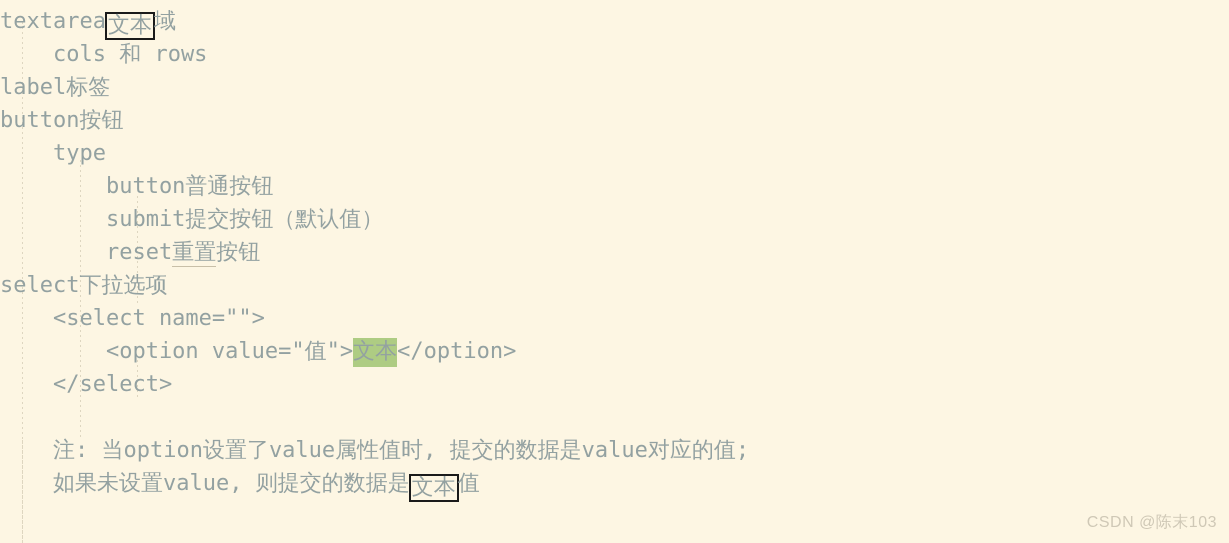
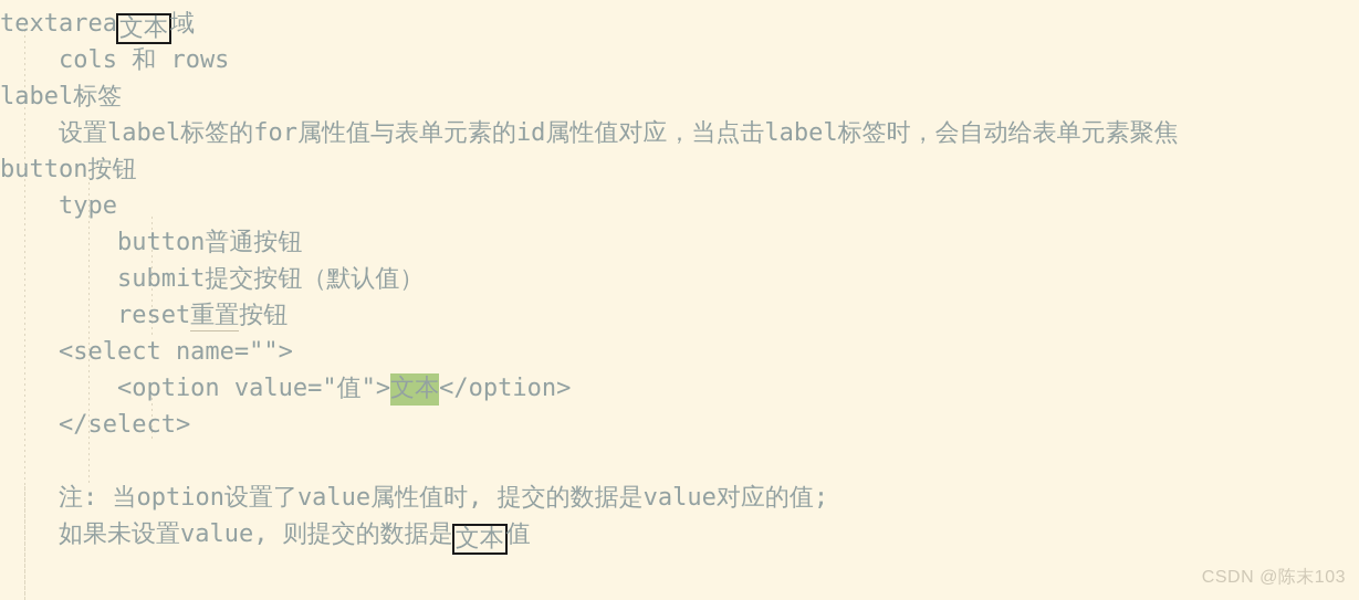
  textarea文本域
  cols 和 rows
  label标签
+ 设置label标签的for属性值与表单元素的id属性值对应，当点击label标签时，会自动给表单元素聚焦
  button按钮
  type
  button普通按钮
  submit提交按钮（默认值）
  reset重置按钮
- select下拉选项
  <select name="">
  <option value="值">文本</option>
  </select>
  注: 当option设置了value属性值时, 提交的数据是value对应的值;
  如果未设置value, 则提交的数据是文本值
  CSDN @陈末103
